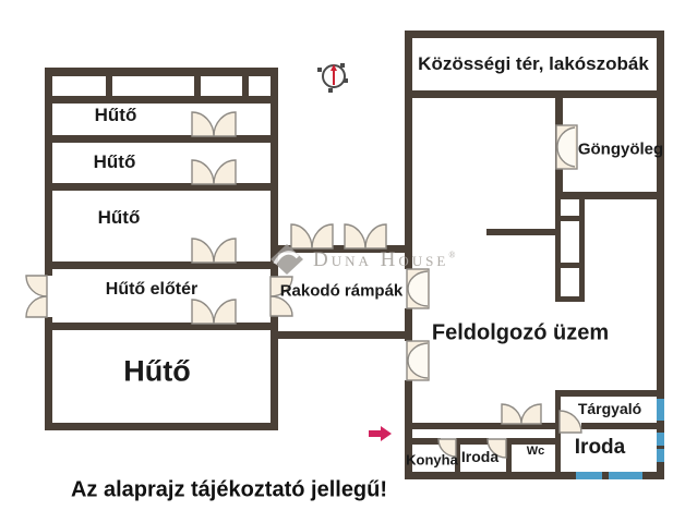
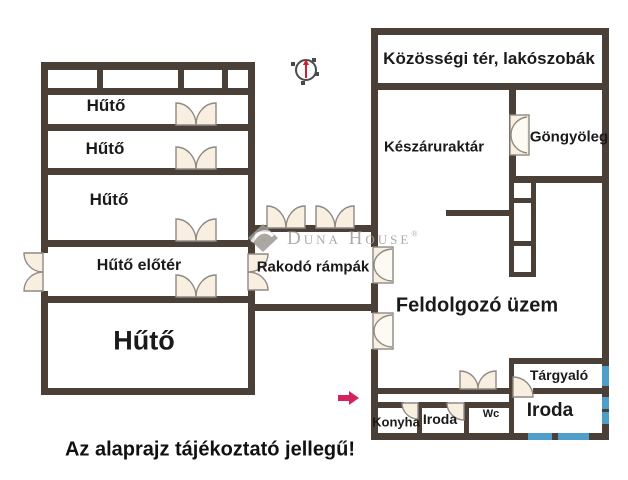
  Hűtő
  Hűtő
  Hűtő
  Hűtő előtér
  Hűtő
  Rakodó rámpák
  Közösségi tér, lakószobák
+ Készáruraktár
  Göngyöleg
  Feldolgozó üzem
  Tárgyaló
  Konyha
  Iroda
  Wc
  Iroda
  Duna House®
  Az alaprajz tájékoztató jellegű!
